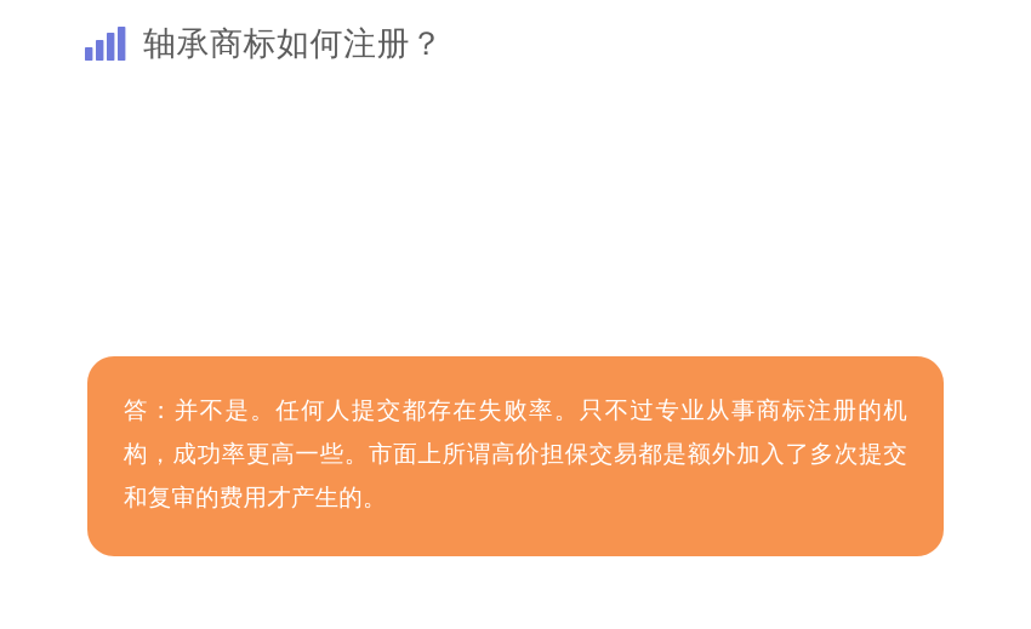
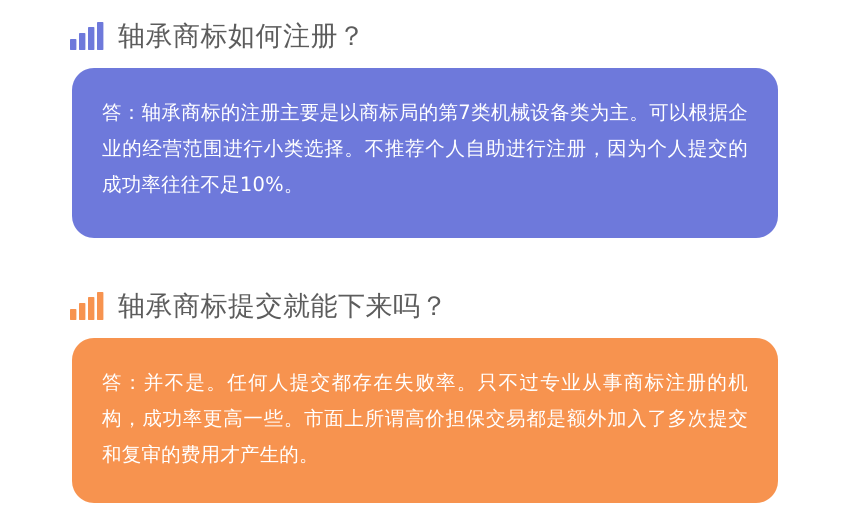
  轴承商标如何注册？
+ 答：轴承商标的注册主要是以商标局的第7类机械设备类为主。可以根据企业的经营范围进行小类选择。不推荐个人自助进行注册，因为个人提交的成功率往往不足10%。
+ 轴承商标提交就能下来吗？
  答：并不是。任何人提交都存在失败率。只不过专业从事商标注册的机构，成功率更高一些。市面上所谓高价担保交易都是额外加入了多次提交和复审的费用才产生的。
